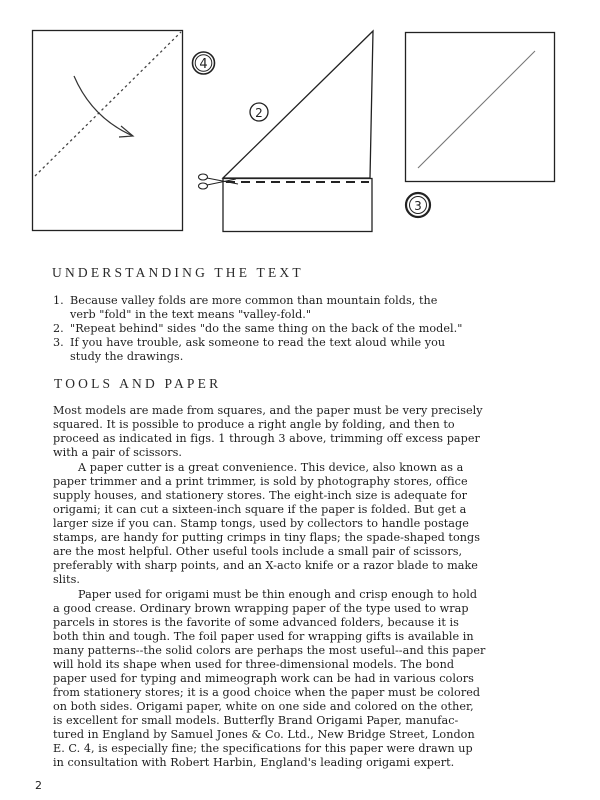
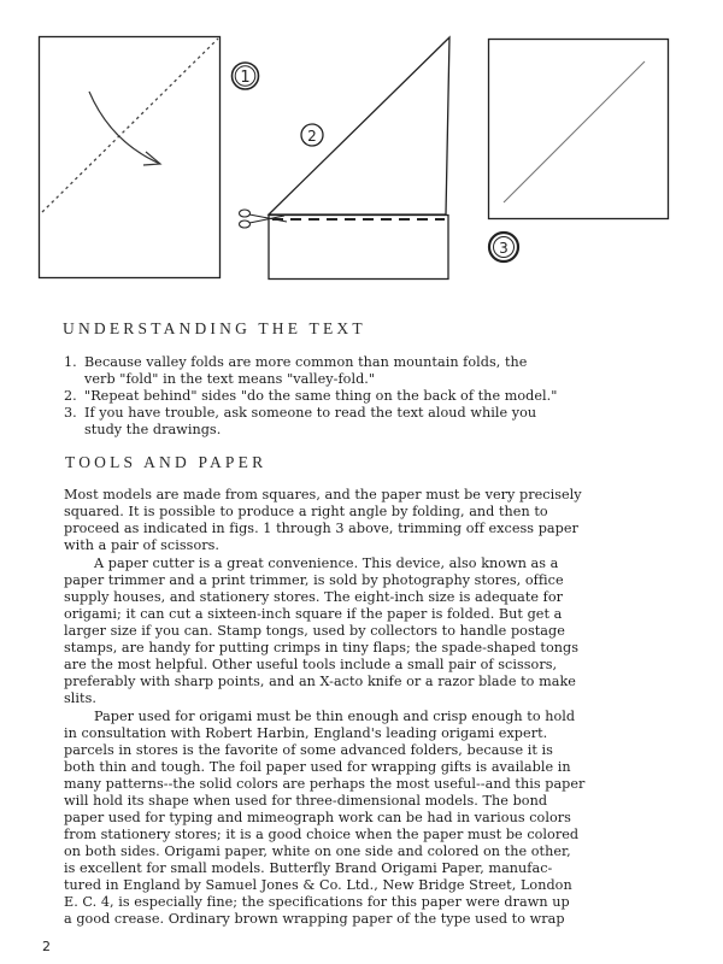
- 4
+ 1
  2
  3
  UNDERSTANDING THE TEXT
  1.
  Because valley folds are more common than mountain folds, the
  verb "fold" in the text means "valley-fold."
  2.
  "Repeat behind" sides "do the same thing on the back of the model."
  3.
  If you have trouble, ask someone to read the text aloud while you
  study the drawings.
  TOOLS AND PAPER
  Most models are made from squares, and the paper must be very precisely
  squared. It is possible to produce a right angle by folding, and then to
  proceed as indicated in figs. 1 through 3 above, trimming off excess paper
  with a pair of scissors.
  A paper cutter is a great convenience. This device, also known as a
  paper trimmer and a print trimmer, is sold by photography stores, office
  supply houses, and stationery stores. The eight-inch size is adequate for
  origami; it can cut a sixteen-inch square if the paper is folded. But get a
  larger size if you can. Stamp tongs, used by collectors to handle postage
  stamps, are handy for putting crimps in tiny flaps; the spade-shaped tongs
  are the most helpful. Other useful tools include a small pair of scissors,
  preferably with sharp points, and an X-acto knife or a razor blade to make
  slits.
  Paper used for origami must be thin enough and crisp enough to hold
- a good crease. Ordinary brown wrapping paper of the type used to wrap
+ in consultation with Robert Harbin, England's leading origami expert.
  parcels in stores is the favorite of some advanced folders, because it is
  both thin and tough. The foil paper used for wrapping gifts is available in
  many patterns--the solid colors are perhaps the most useful--and this paper
  will hold its shape when used for three-dimensional models. The bond
  paper used for typing and mimeograph work can be had in various colors
  from stationery stores; it is a good choice when the paper must be colored
  on both sides. Origami paper, white on one side and colored on the other,
  is excellent for small models. Butterfly Brand Origami Paper, manufac-
  tured in England by Samuel Jones & Co. Ltd., New Bridge Street, London
  E. C. 4, is especially fine; the specifications for this paper were drawn up
- in consultation with Robert Harbin, England's leading origami expert.
+ a good crease. Ordinary brown wrapping paper of the type used to wrap
  2
